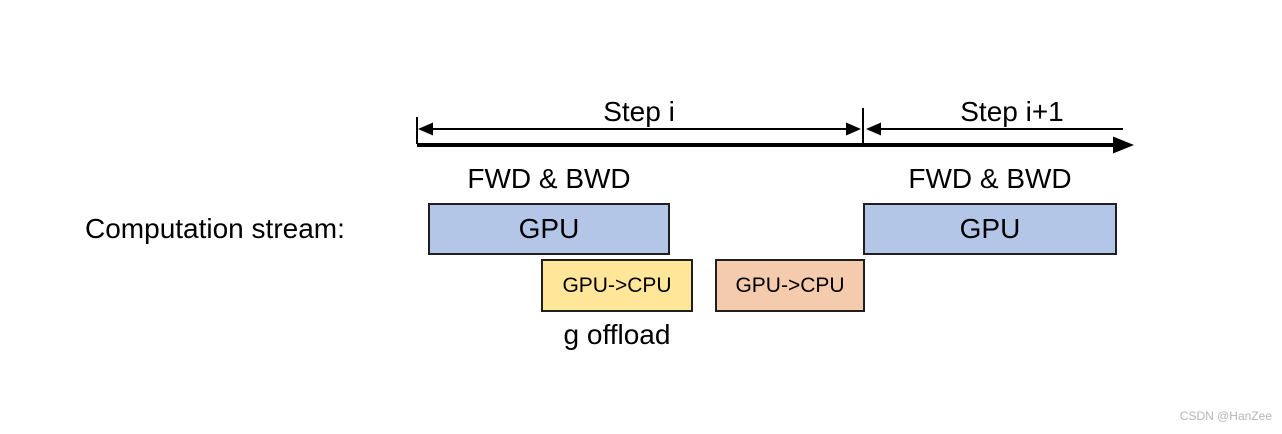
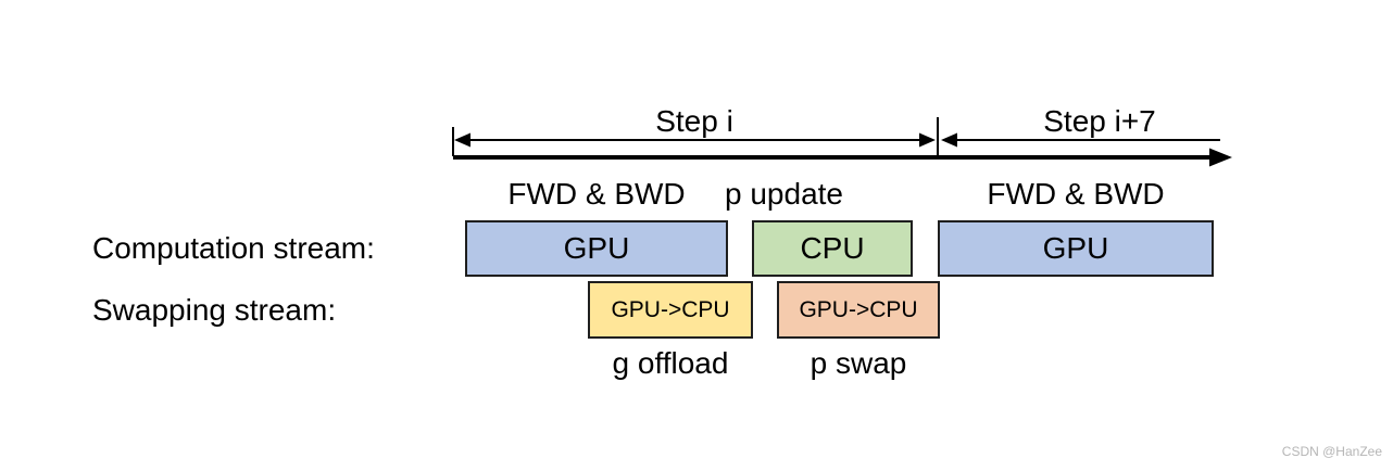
  Step i
- Step i+1
+ Step i+7
  FWD & BWD
+ p update
  FWD & BWD
  Computation stream:
  GPU
+ CPU
  GPU
+ Swapping stream:
  GPU->CPU
  GPU->CPU
  g offload
+ p swap
  CSDN @HanZee
